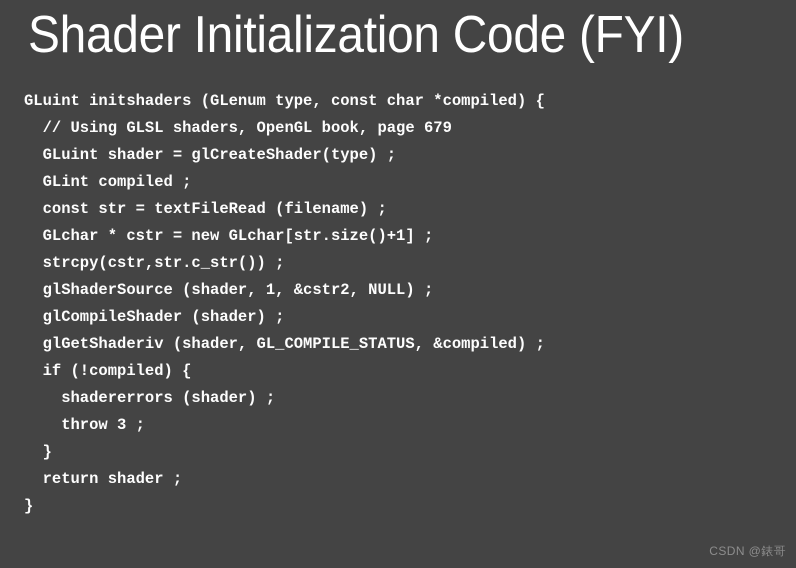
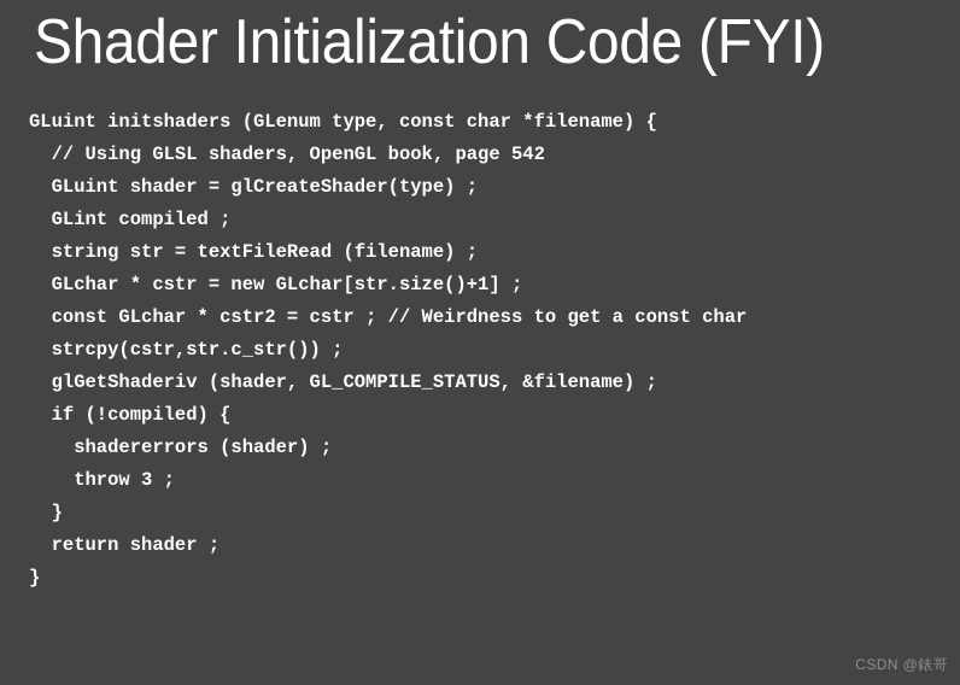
  Shader Initialization Code (FYI)
- GLuint initshaders (GLenum type, const char *compiled) {
+ GLuint initshaders (GLenum type, const char *filename) {
- // Using GLSL shaders, OpenGL book, page 679
+ // Using GLSL shaders, OpenGL book, page 542
  GLuint shader = glCreateShader(type) ;
  GLint compiled ;
- const str = textFileRead (filename) ;
+ string str = textFileRead (filename) ;
  GLchar * cstr = new GLchar[str.size()+1] ;
+ const GLchar * cstr2 = cstr ; // Weirdness to get a const char
  strcpy(cstr,str.c_str()) ;
- glShaderSource (shader, 1, &cstr2, NULL) ;
- glCompileShader (shader) ;
- glGetShaderiv (shader, GL_COMPILE_STATUS, &compiled) ;
+ glGetShaderiv (shader, GL_COMPILE_STATUS, &filename) ;
  if (!compiled) {
  shadererrors (shader) ;
  throw 3 ;
  }
  return shader ;
  }
  CSDN @錶哥
